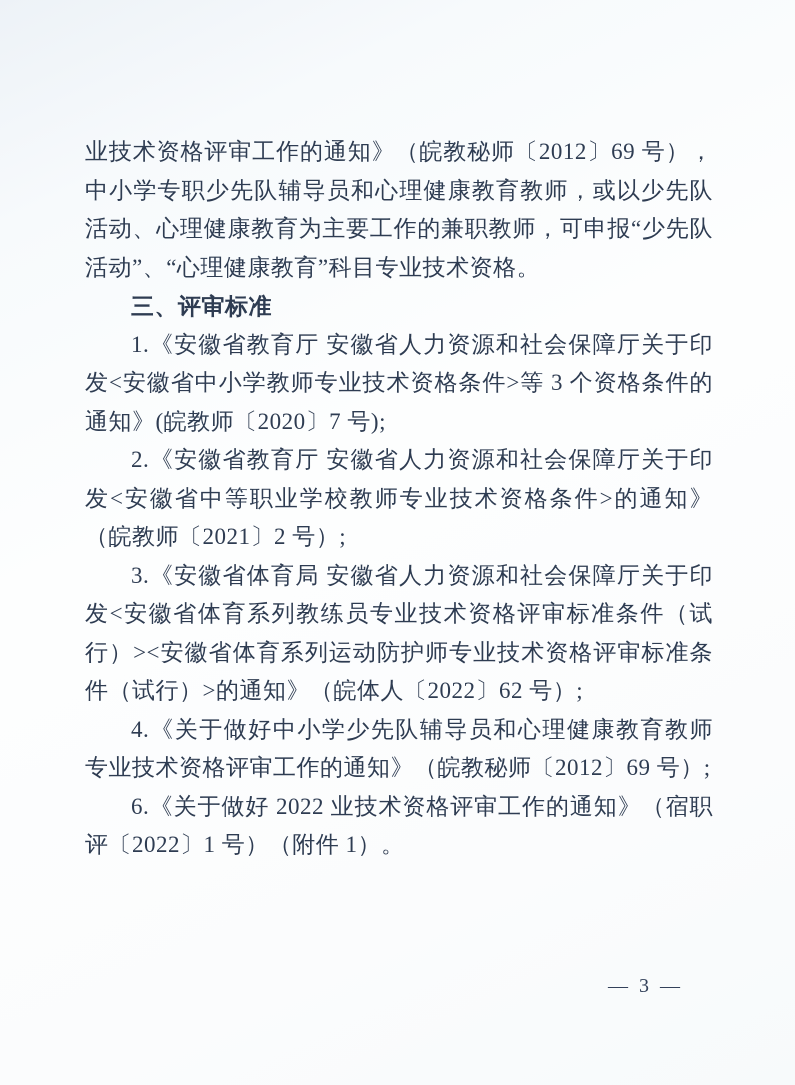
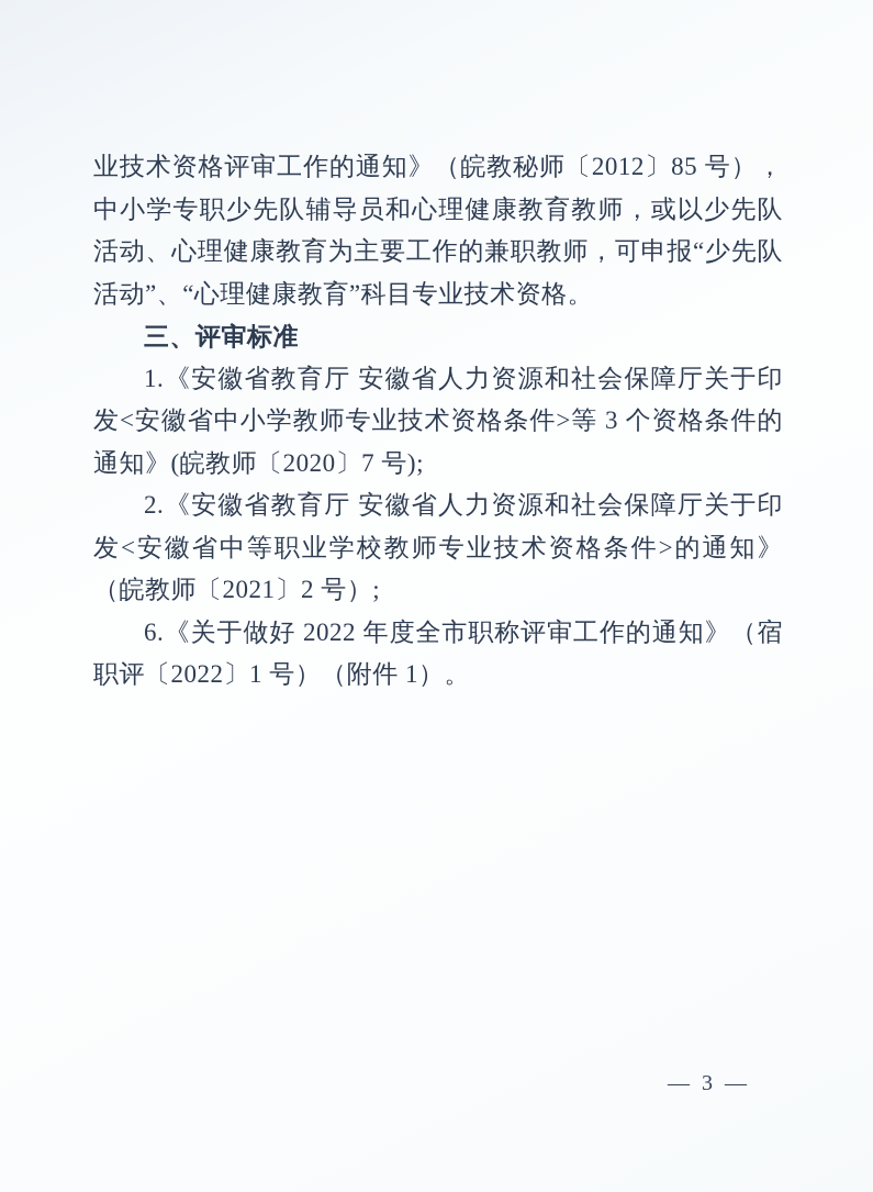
- 业技术资格评审工作的通知》（皖教秘师〔2012〕69 号），中小学专职少先队辅导员和心理健康教育教师，或以少先队活动、心理健康教育为主要工作的兼职教师，可申报“少先队活动”、“心理健康教育”科目专业技术资格。
+ 业技术资格评审工作的通知》（皖教秘师〔2012〕85 号），中小学专职少先队辅导员和心理健康教育教师，或以少先队活动、心理健康教育为主要工作的兼职教师，可申报“少先队活动”、“心理健康教育”科目专业技术资格。
  三、评审标准
  1.《安徽省教育厅 安徽省人力资源和社会保障厅关于印发<安徽省中小学教师专业技术资格条件>等 3 个资格条件的通知》(皖教师〔2020〕7 号);
  2.《安徽省教育厅 安徽省人力资源和社会保障厅关于印发<安徽省中等职业学校教师专业技术资格条件>的通知》（皖教师〔2021〕2 号）;
- 3.《安徽省体育局 安徽省人力资源和社会保障厅关于印发<安徽省体育系列教练员专业技术资格评审标准条件（试行）><安徽省体育系列运动防护师专业技术资格评审标准条件（试行）>的通知》（皖体人〔2022〕62 号）;
- 4.《关于做好中小学少先队辅导员和心理健康教育教师专业技术资格评审工作的通知》（皖教秘师〔2012〕69 号）;
- 6.《关于做好 2022 业技术资格评审工作的通知》（宿职评〔2022〕1 号）（附件 1）。
+ 6.《关于做好 2022 年度全市职称评审工作的通知》（宿职评〔2022〕1 号）（附件 1）。
  — 3 —
